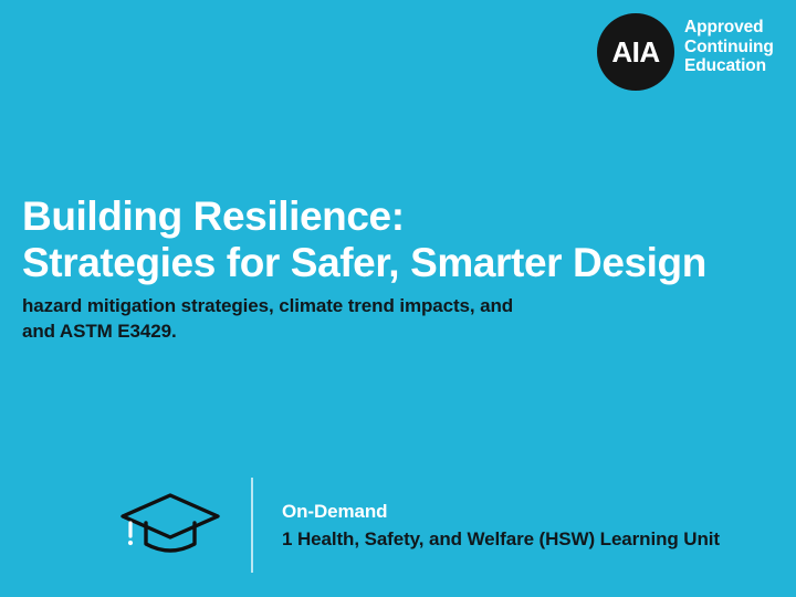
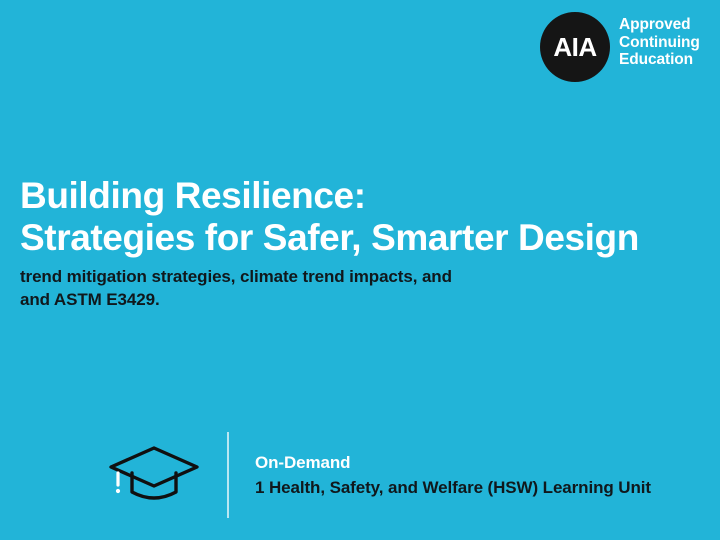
  AIA
  Approved
  Continuing
  Education
  Building Resilience:
  Strategies for Safer, Smarter Design
- hazard mitigation strategies, climate trend impacts, and
+ trend mitigation strategies, climate trend impacts, and
  and ASTM E3429.
  On-Demand
  1 Health, Safety, and Welfare (HSW) Learning Unit
